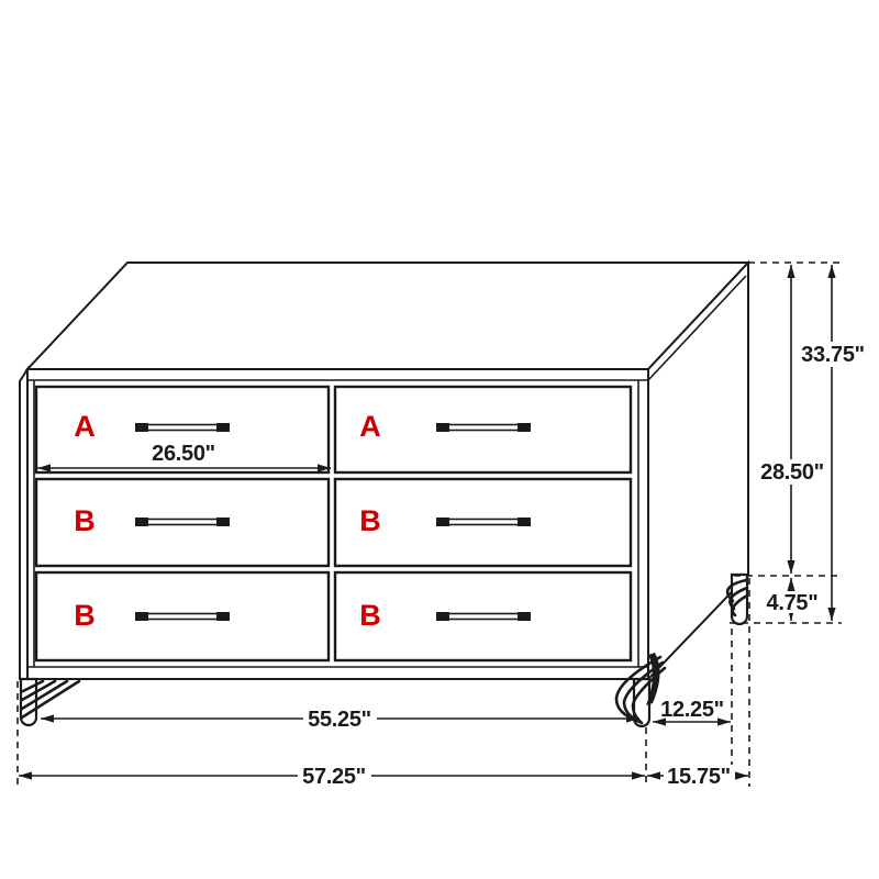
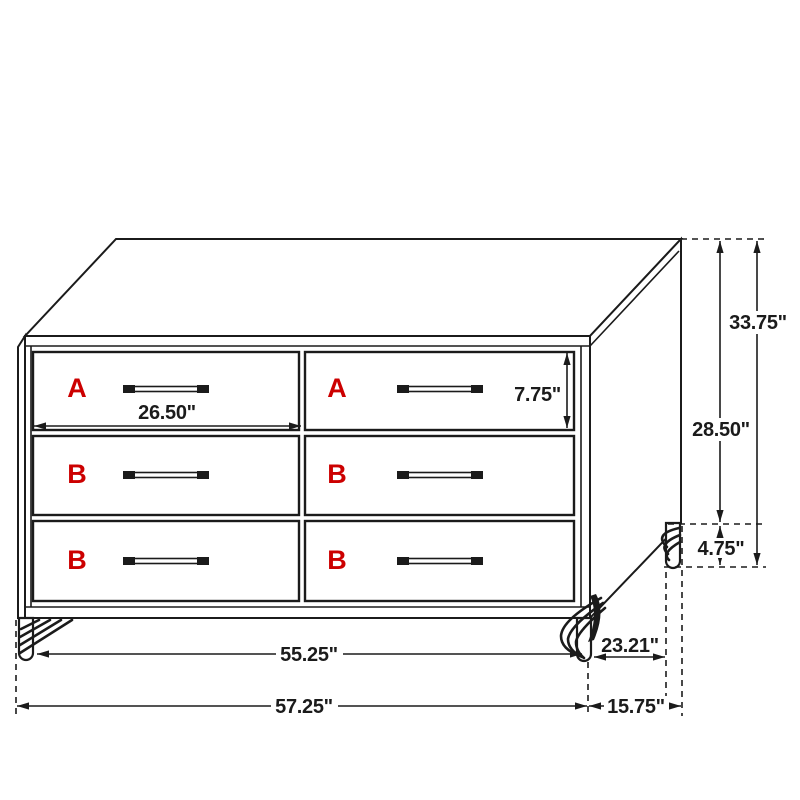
  A
  A
  B
  B
  B
  B
  26.50"
+ 7.75"
  28.50"
  4.75"
  33.75"
  55.25"
- 12.25"
+ 23.21"
  57.25"
  15.75"
